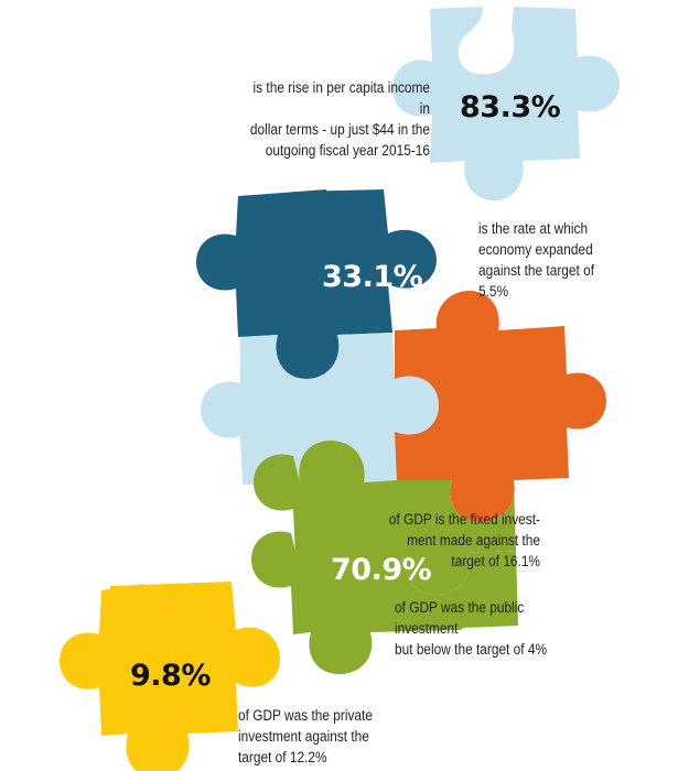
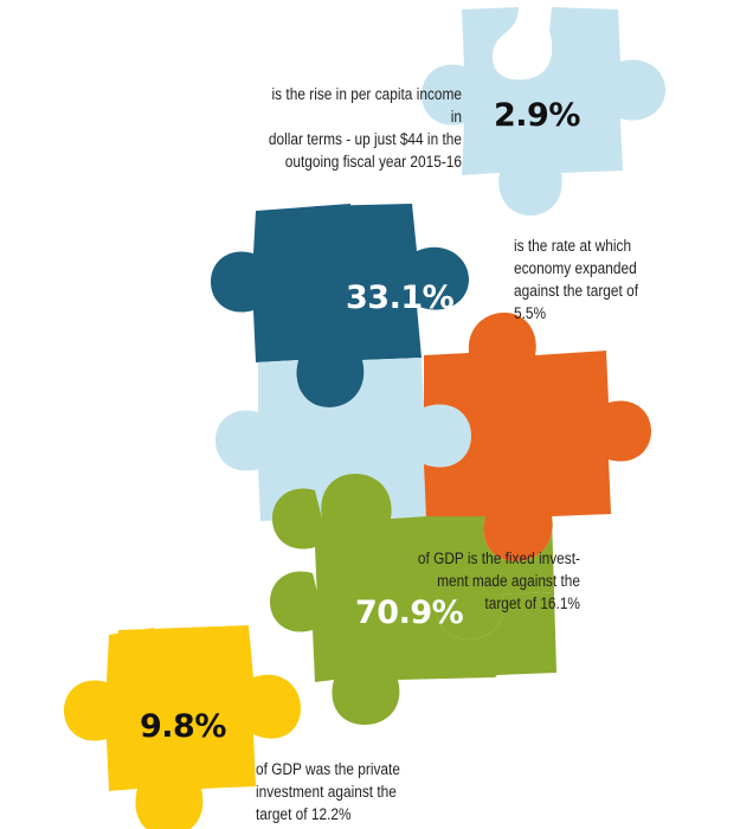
- 83.3%
+ 2.9%
  33.1%
  70.9%
  9.8%
  is the rise in per capita income in
  dollar terms - up just $44 in the
  outgoing fiscal year 2015-16
  is the rate at which
  economy expanded
  against the target of
  5.5%
  of GDP is the fixed invest-
  ment made against the
  target of 16.1%
- of GDP was the public investment
- but below the target of 4%
  of GDP was the private
  investment against the
  target of 12.2%
